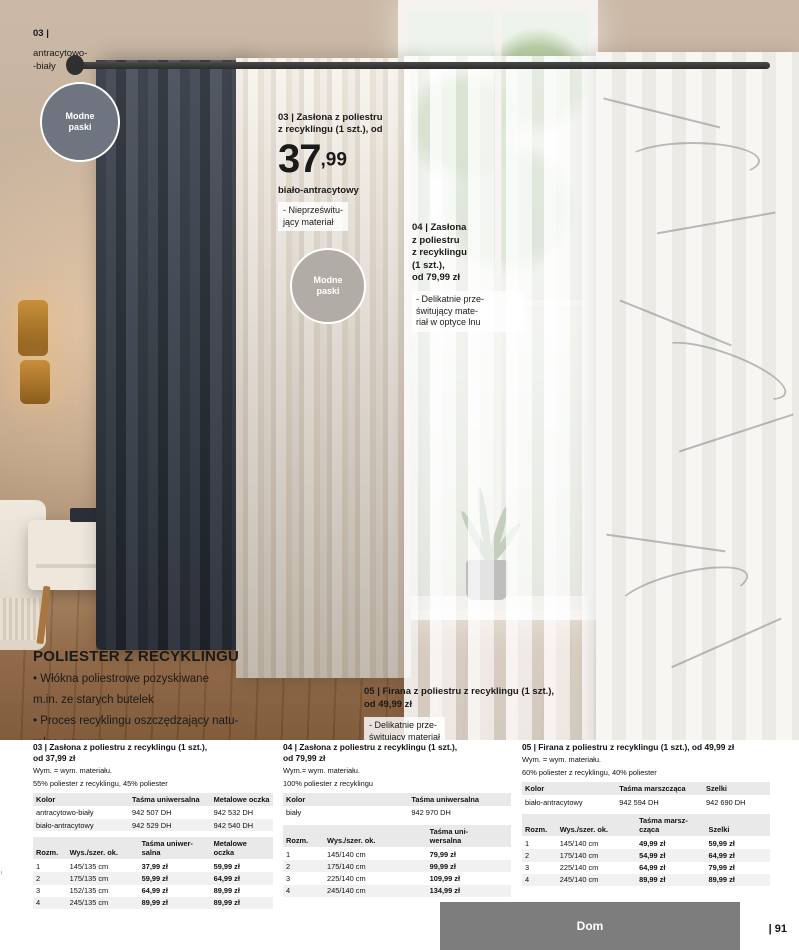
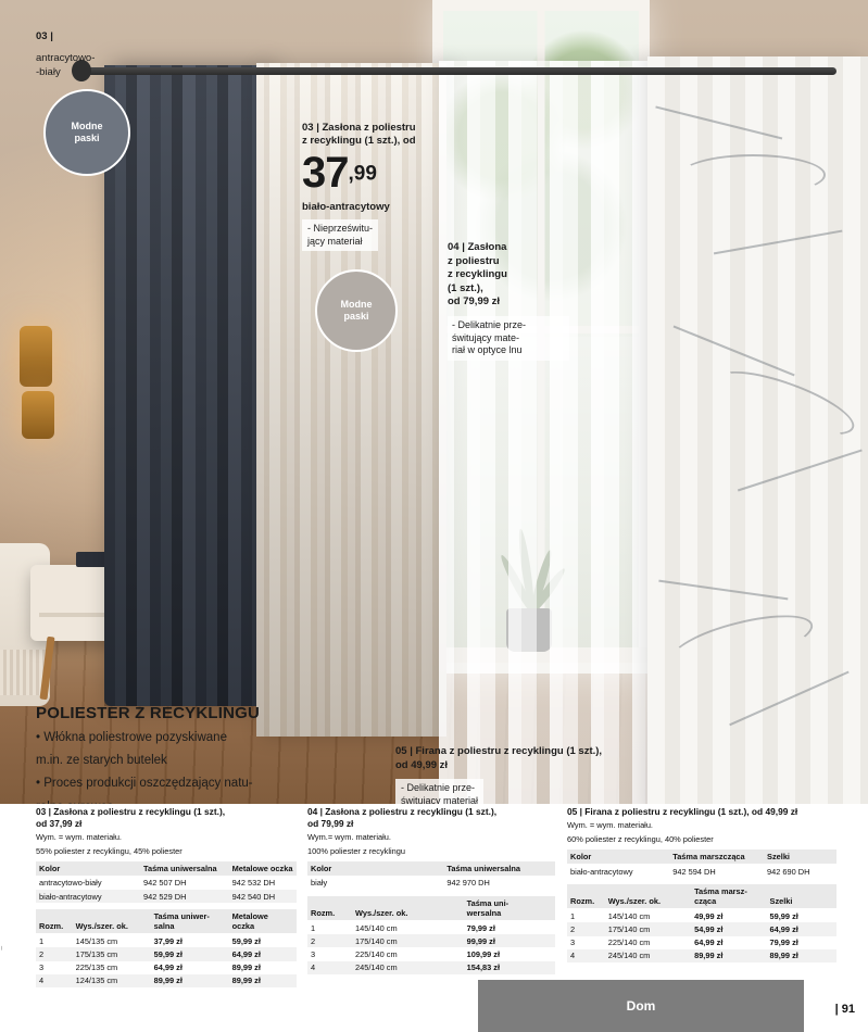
  03 |
  antracytowo-
  -biały
  Modne
  paski
  Modne
  paski
  03 | Zasłona z poliestru
  z recyklingu (1 szt.), od
  37,99
  biało-antracytowy
  - Nieprześwitu-
  jący materiał
  04 | Zasłona
  z poliestru
  z recyklingu
  (1 szt.),
  od 79,99 zł
  - Delikatnie prze-
  świtujący mate-
  riał w optyce lnu
  05 | Firana z poliestru z recyklingu (1 szt.),
  od 49,99 zł
  - Delikatnie prze-
  świtujący materiał
  POLIESTER Z RECYKLINGU
  • Włókna poliestrowe pozyskiwane
  m.in. ze starych butelek
- • Proces recyklingu oszczędzający natu-
+ • Proces produkcji oszczędzający natu-
  03 | Zasłona z poliestru z recyklingu (1 szt.),
  od 37,99 zł
  Wym. = wym. materiału.
  55% poliester z recyklingu, 45% poliester
  Kolor	Taśma uniwersalna	Metalowe oczka
  antracytowo-biały	942 507 DH	942 532 DH
  biało-antracytowy	942 529 DH	942 540 DH
  Rozm.	Wys./szer. ok.	Taśma uniwer- salna	Metalowe oczka
  1	145/135 cm	37,99 zł	59,99 zł
  2	175/135 cm	59,99 zł	64,99 zł
- 3	152/135 cm	64,99 zł	89,99 zł
+ 3	225/135 cm	64,99 zł	89,99 zł
- 4	245/135 cm	89,99 zł	89,99 zł
+ 4	124/135 cm	89,99 zł	89,99 zł
  04 | Zasłona z poliestru z recyklingu (1 szt.),
  od 79,99 zł
  Wym.= wym. materiału.
  100% poliester z recyklingu
  Kolor	Taśma uniwersalna
  biały	942 970 DH
  Rozm.	Wys./szer. ok.	Taśma uni- wersalna
  1	145/140 cm	79,99 zł
  2	175/140 cm	99,99 zł
  3	225/140 cm	109,99 zł
- 4	245/140 cm	134,99 zł
+ 4	245/140 cm	154,83 zł
  05 | Firana z poliestru z recyklingu (1 szt.), od 49,99 zł
  Wym. = wym. materiału.
  60% poliester z recyklingu, 40% poliester
  Kolor	Taśma marszcząca	Szelki
  biało-antracytowy	942 594 DH	942 690 DH
  Rozm.	Wys./szer. ok.	Taśma marsz- cząca	Szelki
  1	145/140 cm	49,99 zł	59,99 zł
  2	175/140 cm	54,99 zł	64,99 zł
  3	225/140 cm	64,99 zł	79,99 zł
  4	245/140 cm	89,99 zł	89,99 zł
  Dom
  | 91
